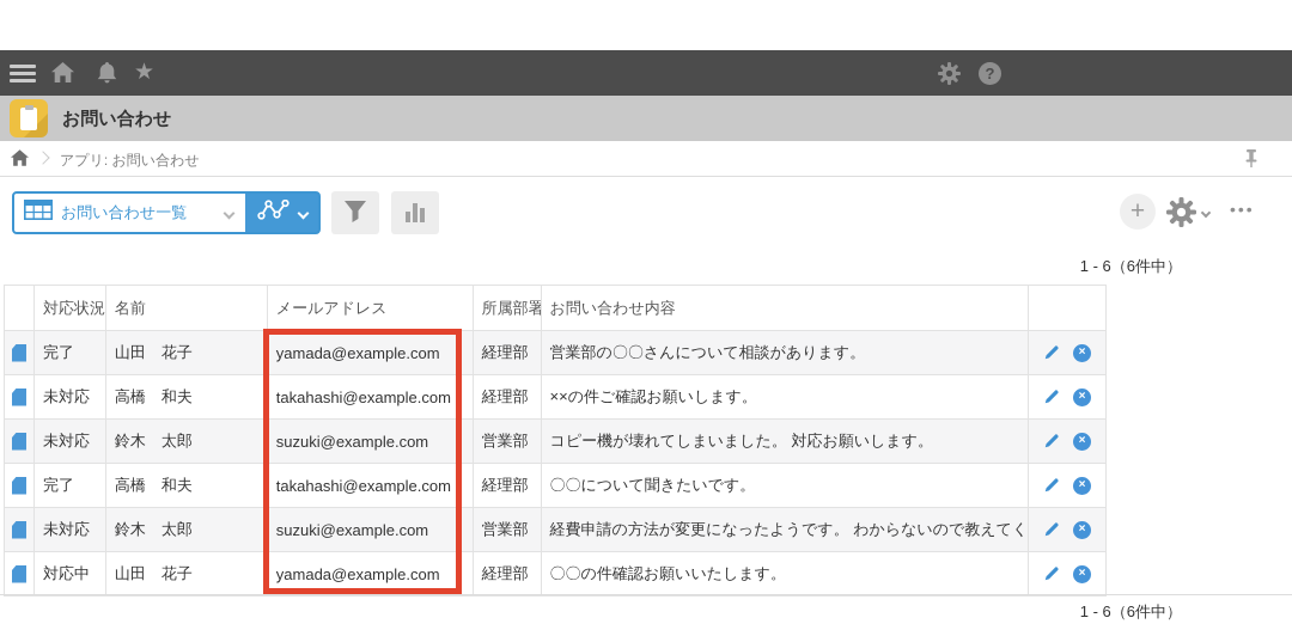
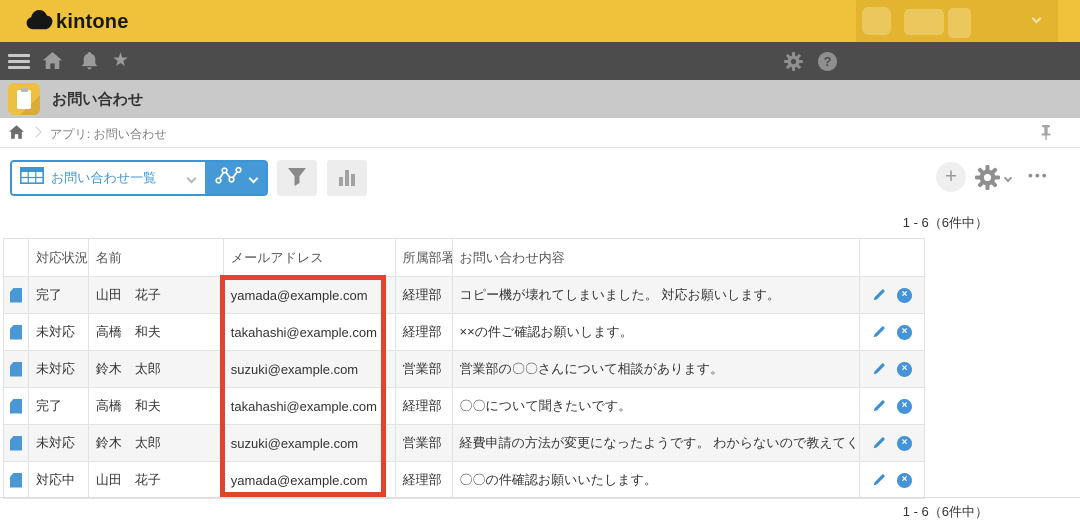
+ kintone
  ★
  ?
  お問い合わせ
  アプリ: お問い合わせ
  お問い合わせ一覧
  +
  •••
  1 - 6（6件中）
  対応状況
  名前
  メールアドレス
  所属部署
  お問い合わせ内容
  完了
  山田 花子
  yamada@example.com
  経理部
- 営業部の〇〇さんについて相談があります。
+ コピー機が壊れてしまいました。 対応お願いします。
  ×
  未対応
  高橋 和夫
  takahashi@example.com
  経理部
  ××の件ご確認お願いします。
  ×
  未対応
  鈴木 太郎
  suzuki@example.com
  営業部
- コピー機が壊れてしまいました。 対応お願いします。
+ 営業部の〇〇さんについて相談があります。
  ×
  完了
  高橋 和夫
  takahashi@example.com
  経理部
  〇〇について聞きたいです。
  ×
  未対応
  鈴木 太郎
  suzuki@example.com
  営業部
  経費申請の方法が変更になったようです。 わからないので教えてく
  ×
  対応中
  山田 花子
  yamada@example.com
  経理部
  〇〇の件確認お願いいたします。
  ×
  1 - 6（6件中）
